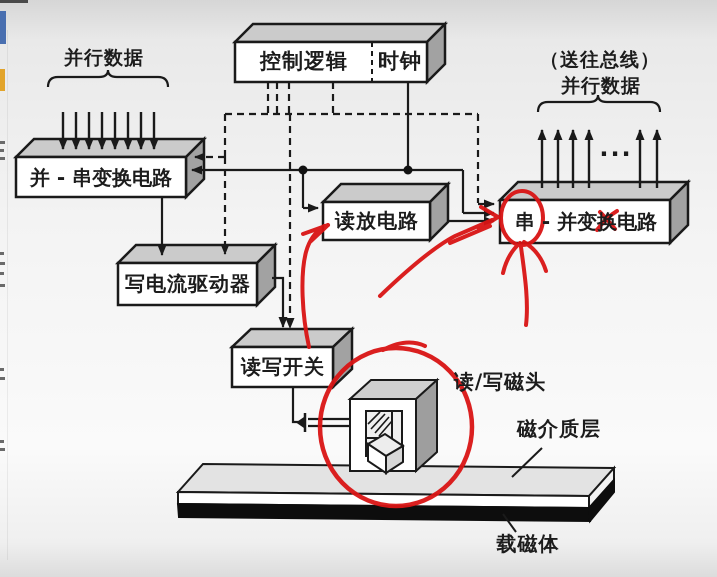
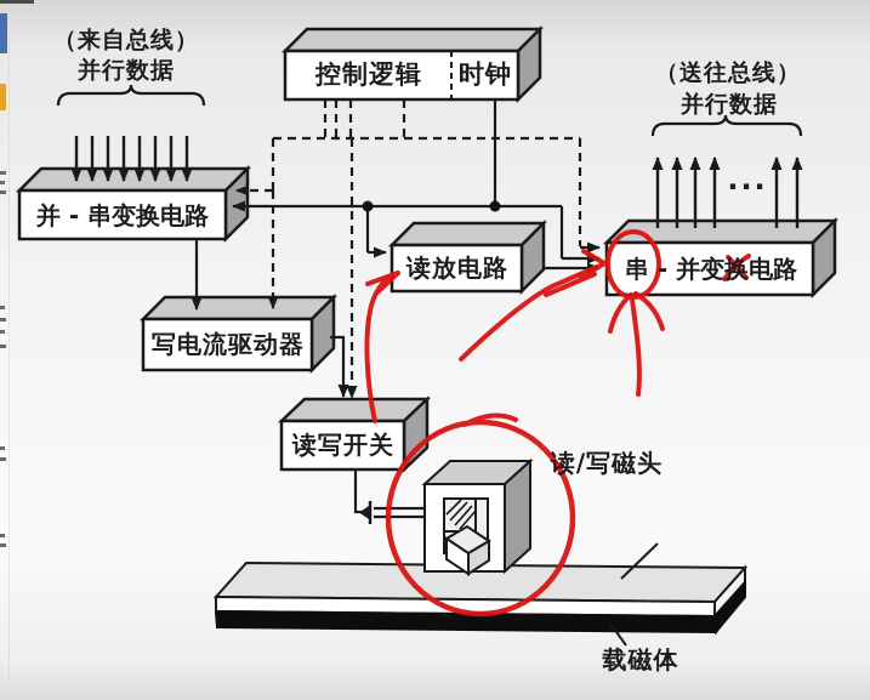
+ （来自总线）
  并行数据
  （送往总线）
  并行数据
  控制逻辑
  时钟
  并 - 串变换电路
  读放电路
  串 - 并变换电路
  写电流驱动器
  读写开关
  读/写磁头
- 磁介质层
  载磁体
  ...
